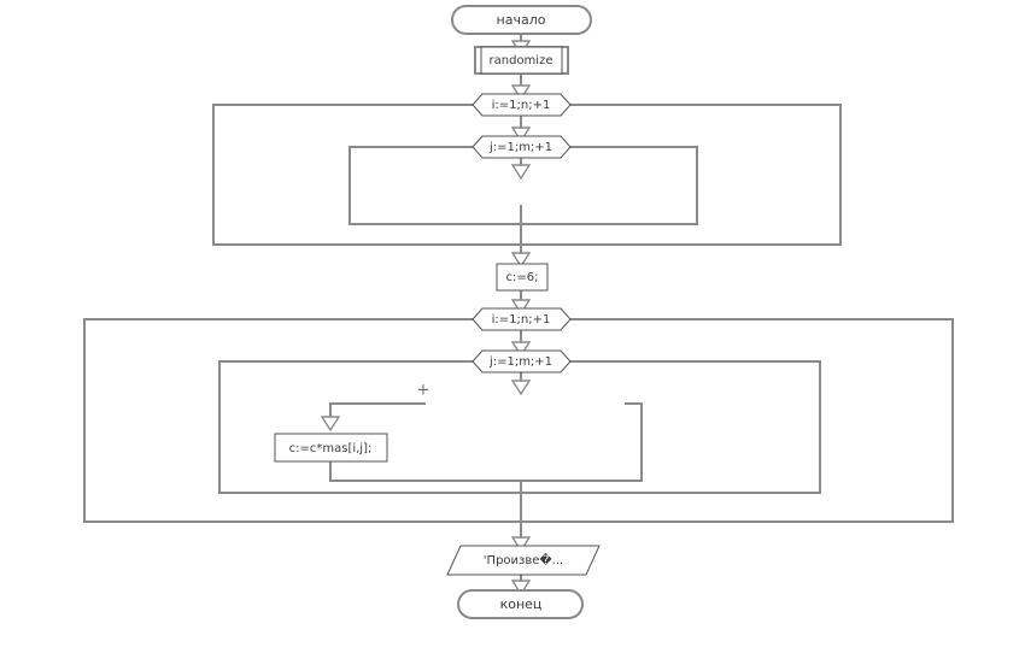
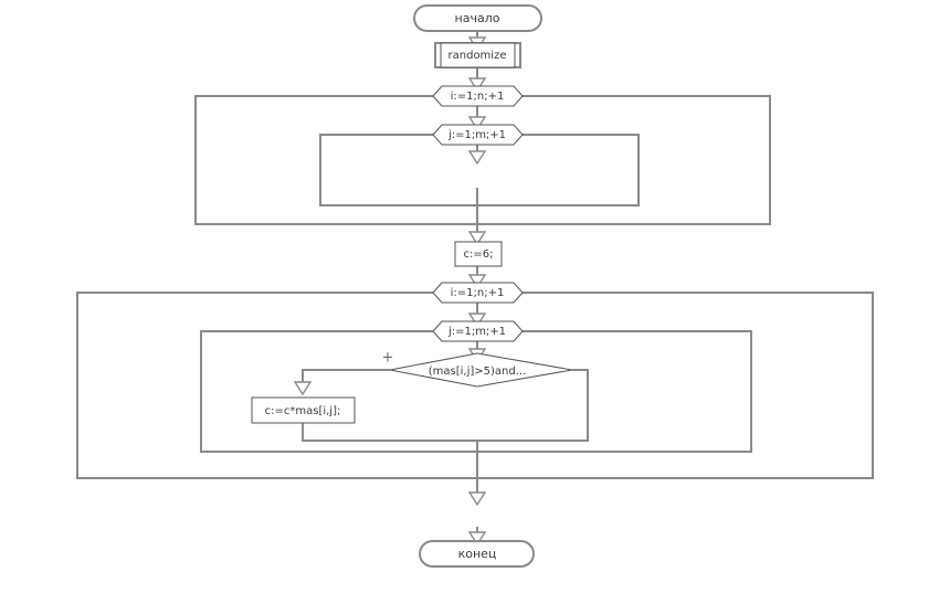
  начало
  randomize
  i:=1;n;+1
  j:=1;m;+1
  c:=6;
  i:=1;n;+1
  j:=1;m;+1
+ (mas[i,j]>5)and...
  +
  c:=c*mas[i,j];
- 'Произве�...
  конец
